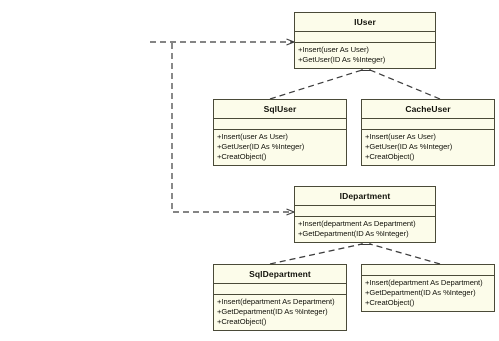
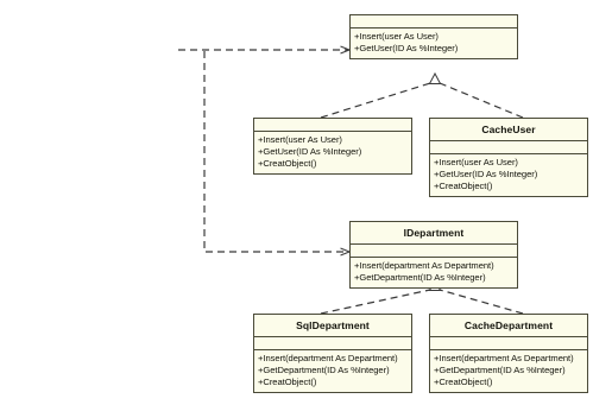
- IUser
  +Insert(user As User)
  +GetUser(ID As %Integer)
- SqlUser
  +Insert(user As User)
  +GetUser(ID As %Integer)
  +CreatObject()
  CacheUser
  +Insert(user As User)
  +GetUser(ID As %Integer)
  +CreatObject()
  IDepartment
  +Insert(department As Department)
  +GetDepartment(ID As %Integer)
  SqlDepartment
  +Insert(department As Department)
  +GetDepartment(ID As %Integer)
  +CreatObject()
+ CacheDepartment
  +Insert(department As Department)
  +GetDepartment(ID As %Integer)
  +CreatObject()
